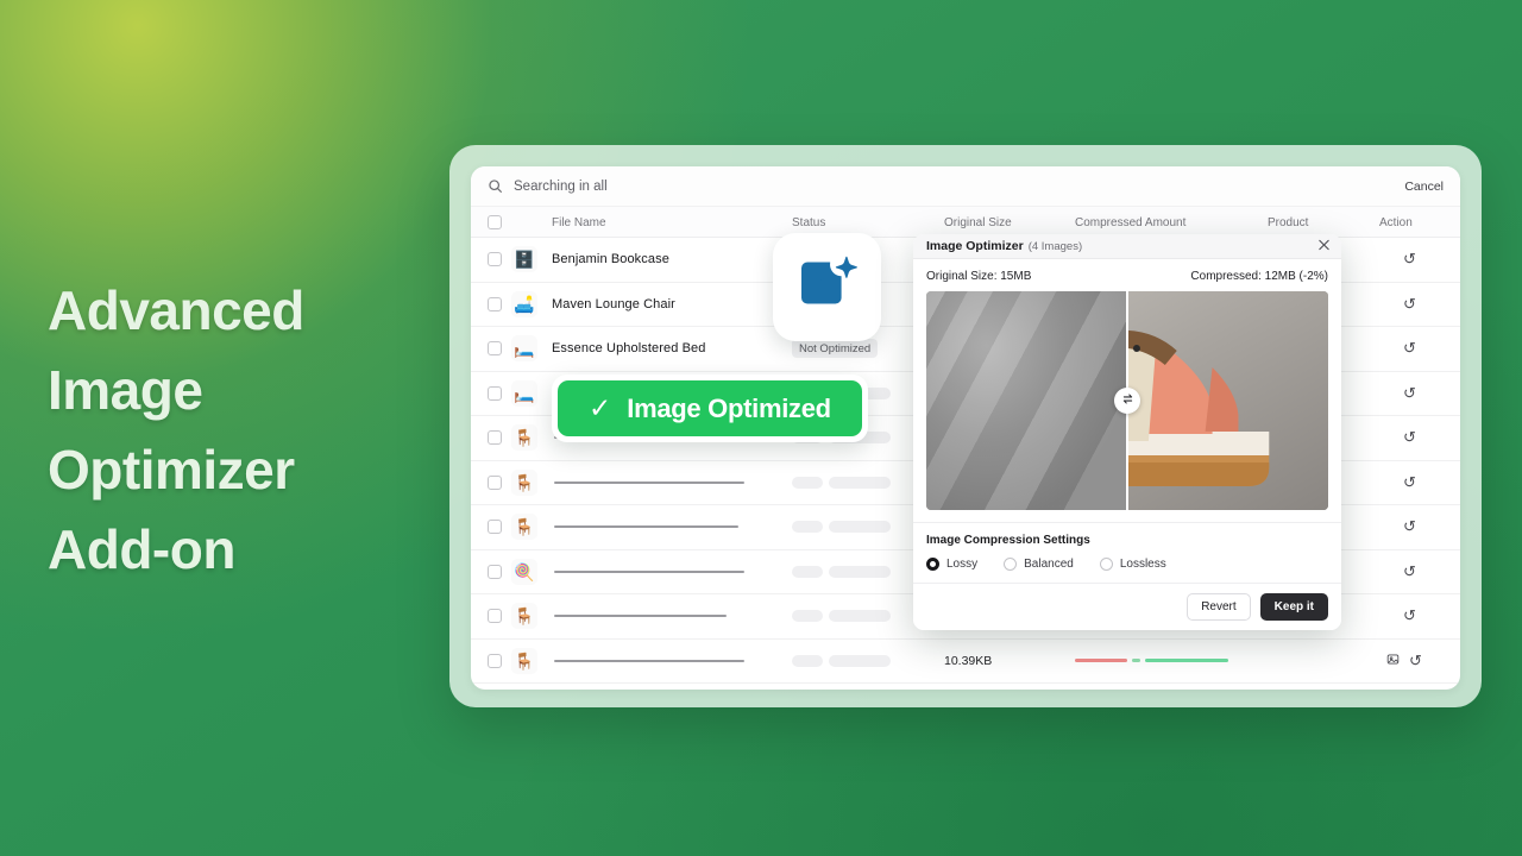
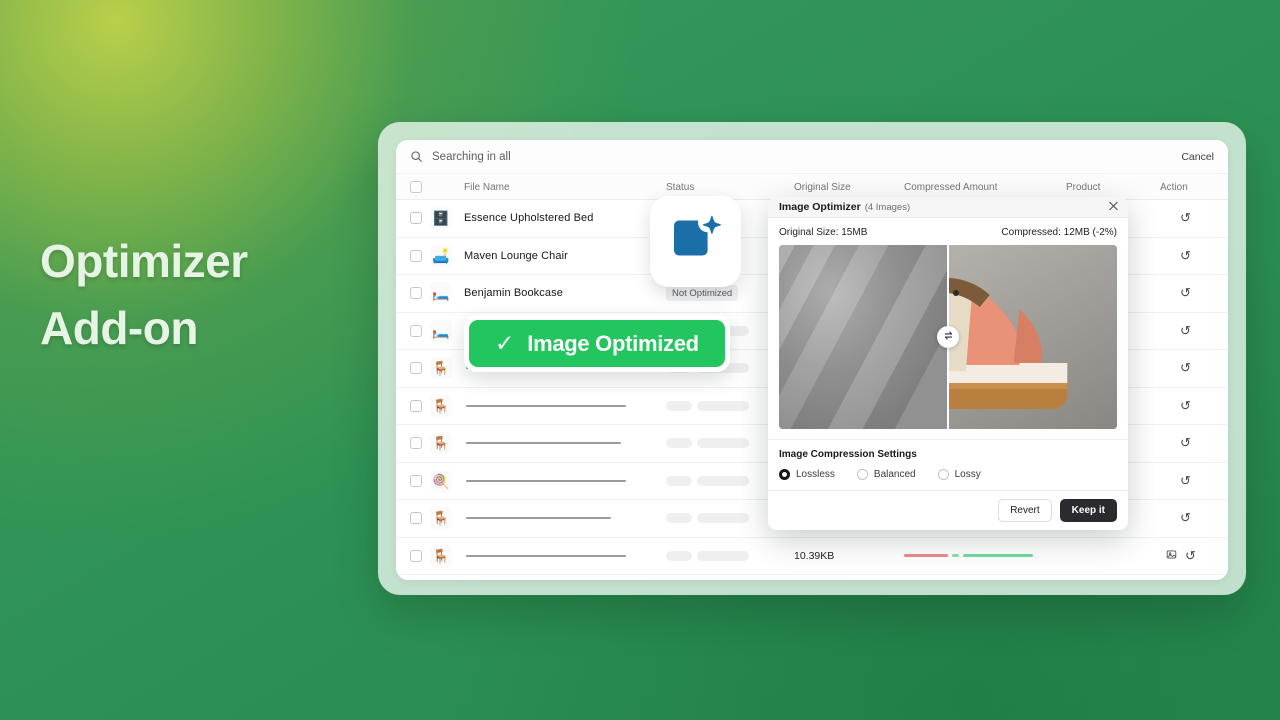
- Advanced
- Image
  Optimizer
  Add-on
  Searching in all
  Cancel
  		File Name	Status	Original Size	Compressed Amount	Product	Action
- 	🗄️	Benjamin Bookcase					↺
+ 	🗄️	Essence Upholstered Bed					↺
  	🛋️	Maven Lounge Chair					↺
- 	🛏️	Essence Upholstered Bed	Not Optimized				↺
+ 	🛏️	Benjamin Bookcase	Not Optimized				↺
  	🪑			10.39KB			↺
  ✓
  Image Optimized
  Image Optimizer
  (4 Images)
  Original Size: 15MB
  Compressed: 12MB (-2%)
  Image Compression Settings
- Lossy
+ Lossless
  Balanced
- Lossless
+ Lossy
  Revert
  Keep it
